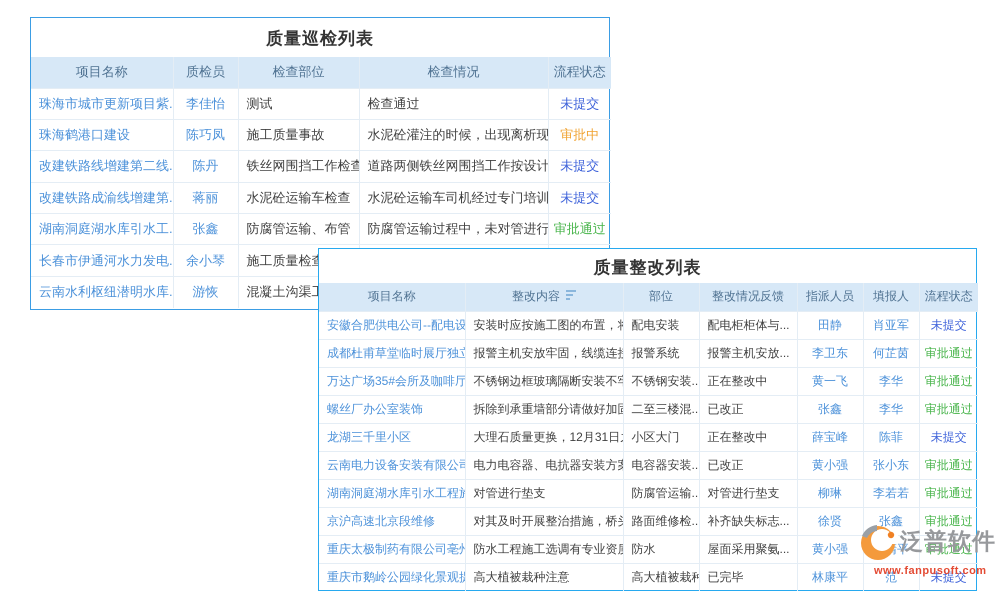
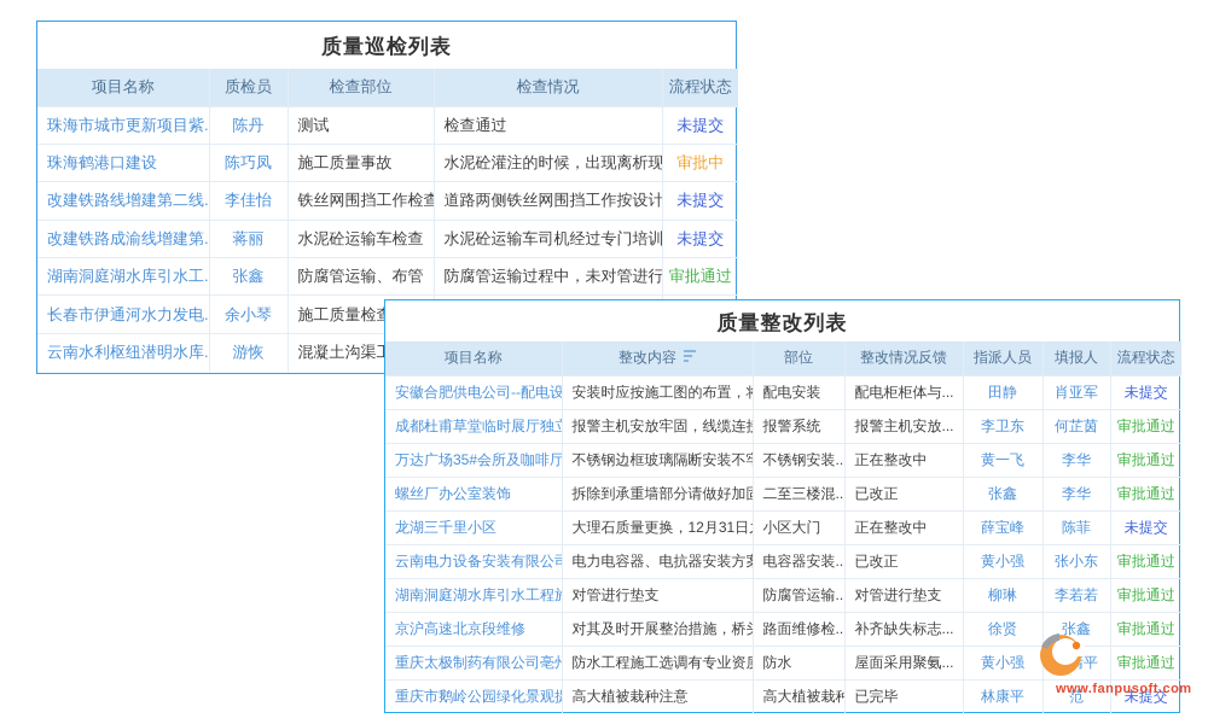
  质量巡检列表
  项目名称	质检员	检查部位	检查情况	流程状态
- 珠海市城市更新项目紫.	李佳怡	测试	检查通过	未提交
+ 珠海市城市更新项目紫.	陈丹	测试	检查通过	未提交
  珠海鹤港口建设	陈巧凤	施工质量事故	水泥砼灌注的时候，出现离析现	审批中
- 改建铁路线增建第二线.	陈丹	铁丝网围挡工作检查	道路两侧铁丝网围挡工作按设计	未提交
+ 改建铁路线增建第二线.	李佳怡	铁丝网围挡工作检查	道路两侧铁丝网围挡工作按设计	未提交
  改建铁路成渝线增建第.	蒋丽	水泥砼运输车检查	水泥砼运输车司机经过专门培训	未提交
  湖南洞庭湖水库引水工.	张鑫	防腐管运输、布管	防腐管运输过程中，未对管进行	审批通过
  长春市伊通河水力发电.	余小琴	施工质量检
  云南水利枢纽潜明水库.	游恢	混凝土沟渠
  质量整改列表
  项目名称	整改内容	部位	整改情况反馈	指派人员	填报人	流程状态
  安徽合肥供电公司--配电设	安装时应按施工图的布置，	配电安装	配电柜柜体与...	田静	肖亚军	未提交
  成都杜甫草堂临时展厅独	报警主机安放牢固，线缆连	报警系统	报警主机安放...	李卫东	何芷茵	审批通过
  万达广场35#会所及咖啡厅	不锈钢边框玻璃隔断安装不	不锈钢安装..	正在整改中	黄一飞	李华	审批通过
  螺丝厂办公室装饰	拆除到承重墙部分请做好加	二至三楼混..	已改正	张鑫	李华	审批通过
  龙湖三千里小区	大理石质量更换，12月31日	小区大门	正在整改中	薛宝峰	陈菲	未提交
  云南电力设备安装有限公	电力电容器、电抗器安装方	电容器安装..	已改正	黄小强	张小东	审批通过
  湖南洞庭湖水库引水工程	对管进行垫支	防腐管运输..	对管进行垫支	柳琳	李若若	审批通过
  京沪高速北京段维修	对其及时开展整治措施，桥	路面维修检..	补齐缺失标志...	徐贤	张鑫	审批通过
  重庆太极制药有限公司亳	防水工程施工选调有专业资	防水	屋面采用聚氨...	黄小强	平	审批通过
  重庆市鹅岭公园绿化景观	高大植被栽种注意	高大植被栽种	已完毕	林康平	范	未提交
- 泛普软件
  www.fanpusoft.com
